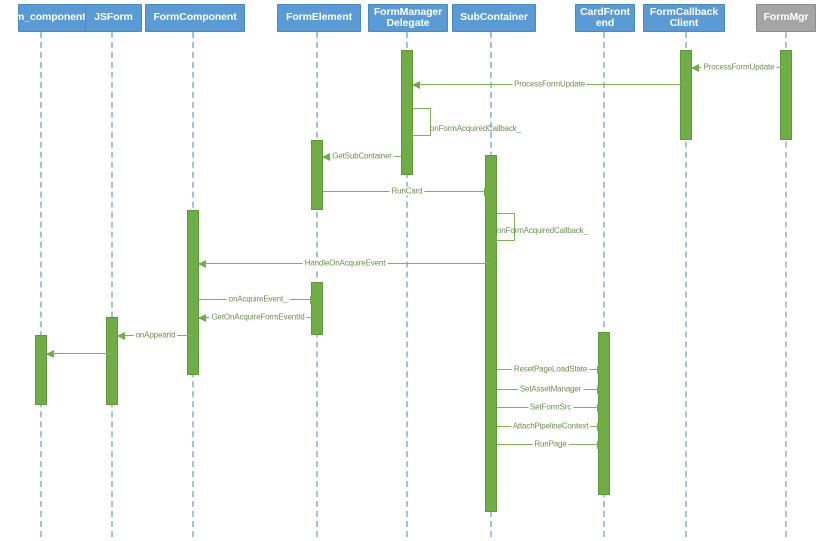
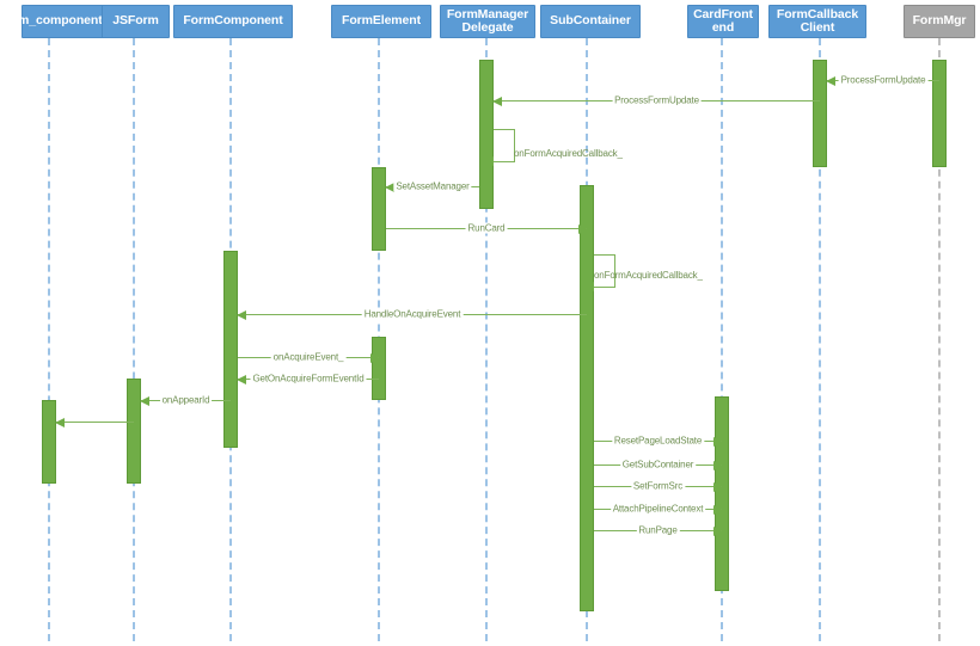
  ProcessFormUpdate
  ProcessFormUpdate
- GetSubContainer
+ SetAssetManager
  RunCard
  HandleOnAcquireEvent
  onAcquireEvent_
  GetOnAcquireFormEventId
  onAppearId
  ResetPageLoadState
- SetAssetManager
+ GetSubContainer
  SetFormSrc
  AttachPipelineContext
  RunPage
  onFormAcquiredCallback_
  onFormAcquiredCallback_
  form_component
  JSForm
  FormComponent
  FormElement
  FormManager Delegate
  SubContainer
  CardFront end
  FormCallback Client
  FormMgr
